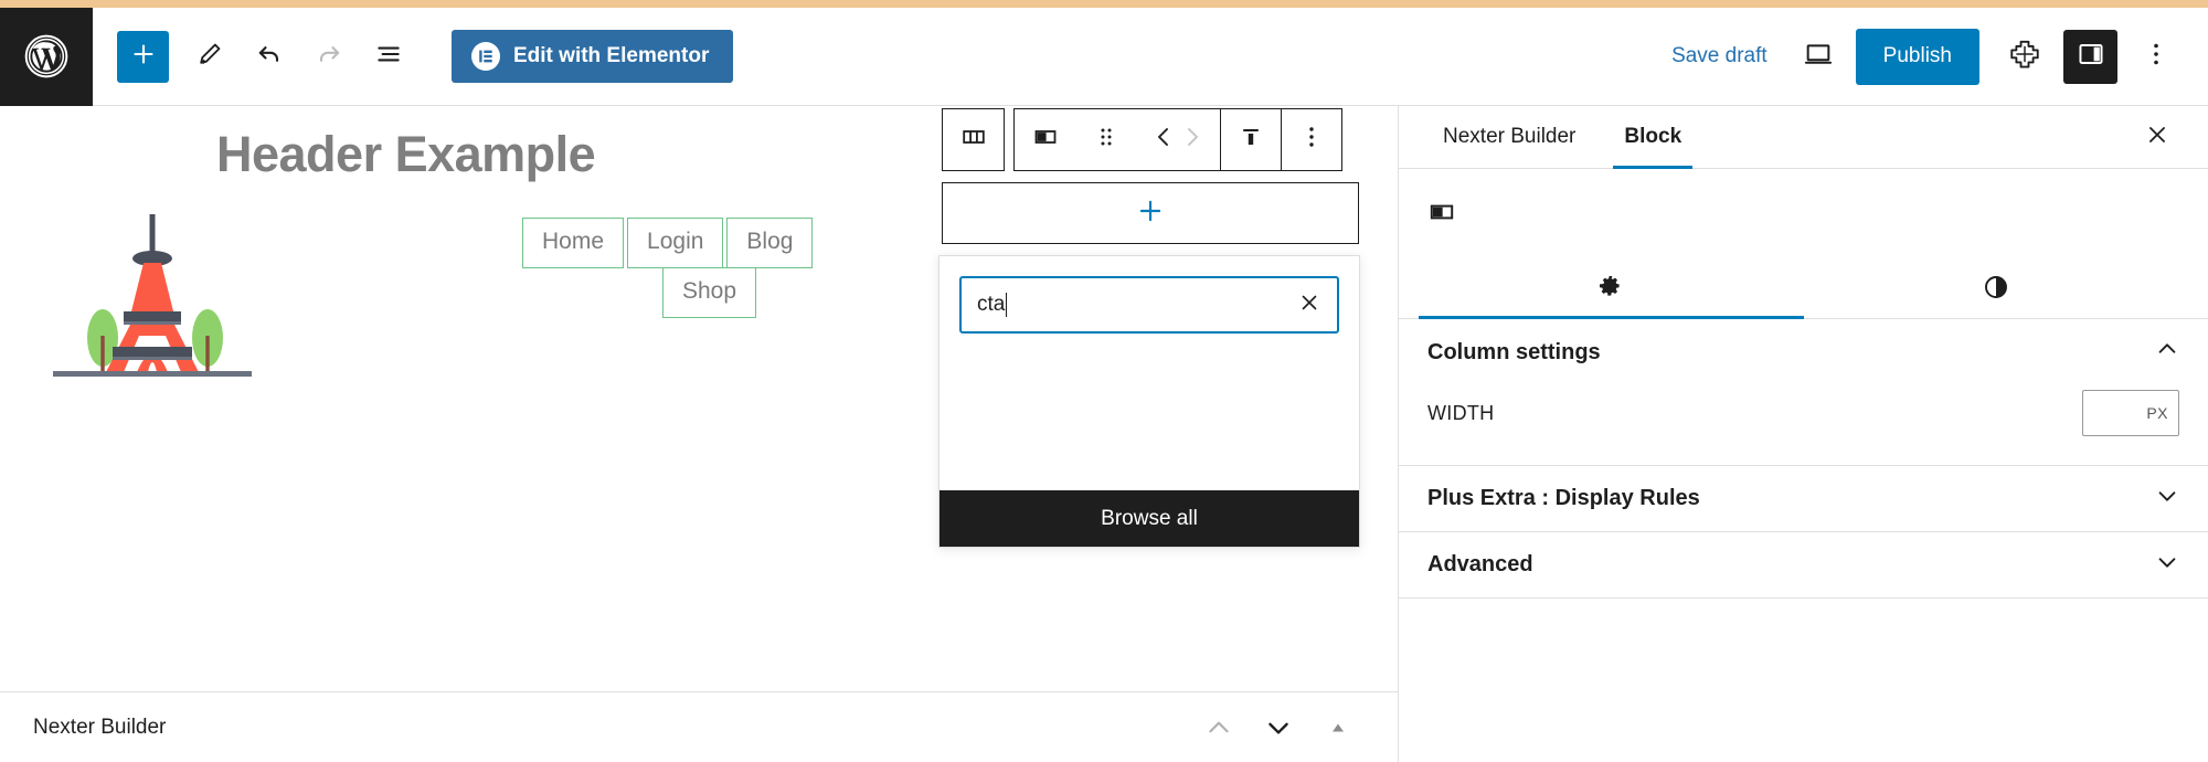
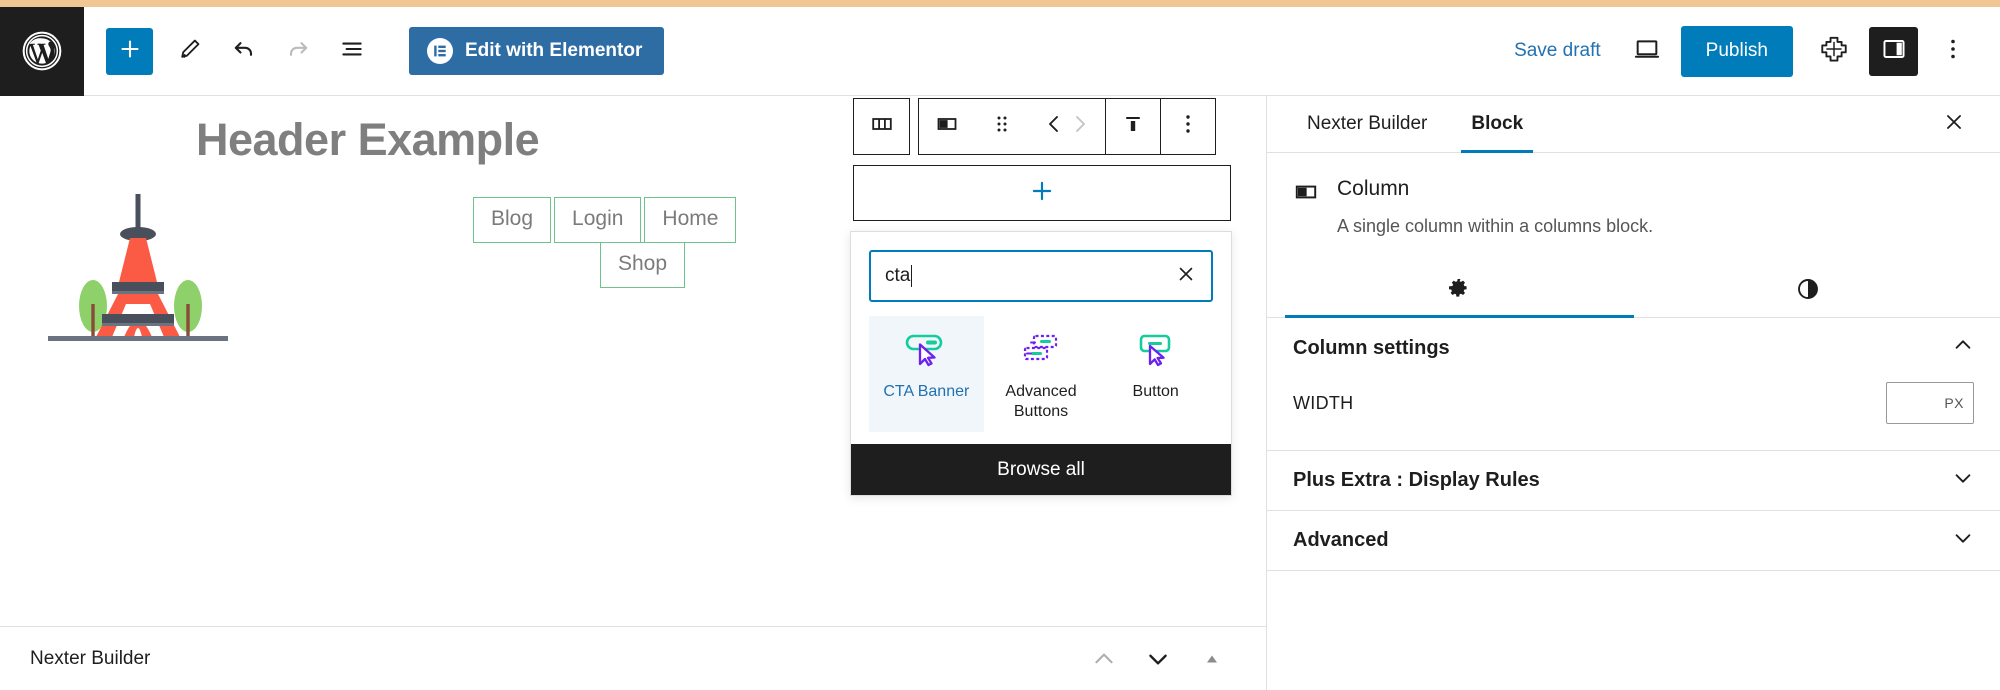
  Edit with Elementor
  Save draft
  Publish
  Header Example
- Home
+ Blog
  Login
- Blog
+ Home
  Shop
  cta
+ CTA Banner
+ Advanced Buttons
+ Button
  Browse all
  Nexter Builder
  Nexter Builder
  Block
+ Column
+ A single column within a columns block.
  Column settings
  WIDTH
  PX
  Plus Extra : Display Rules
  Advanced
